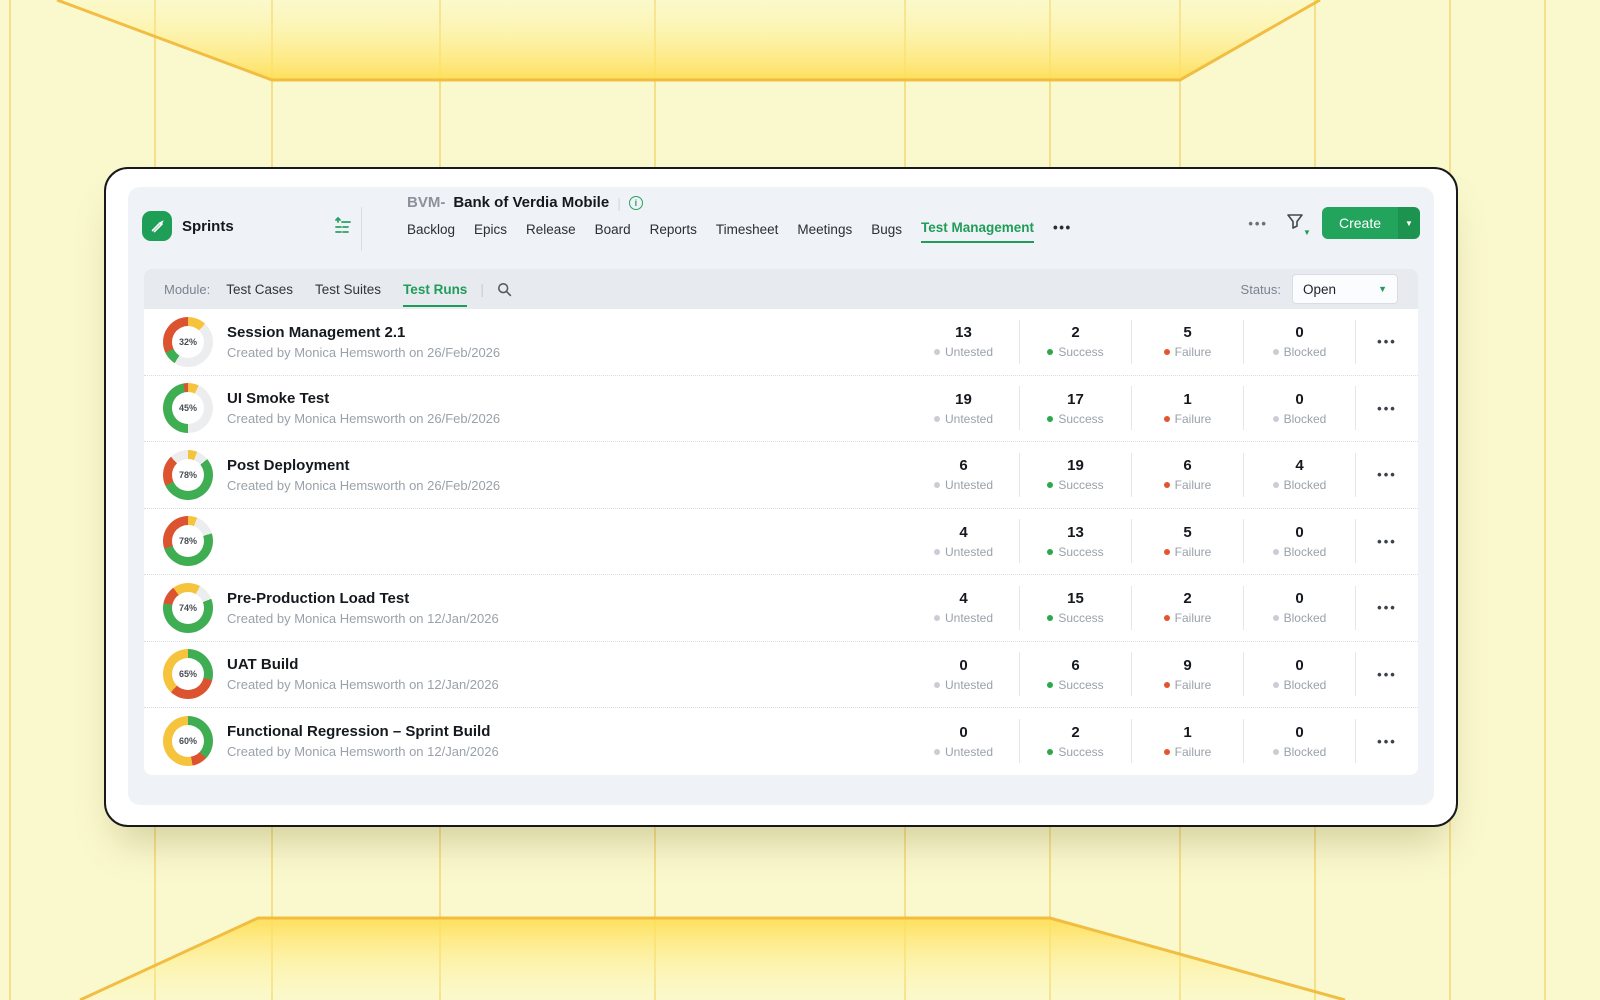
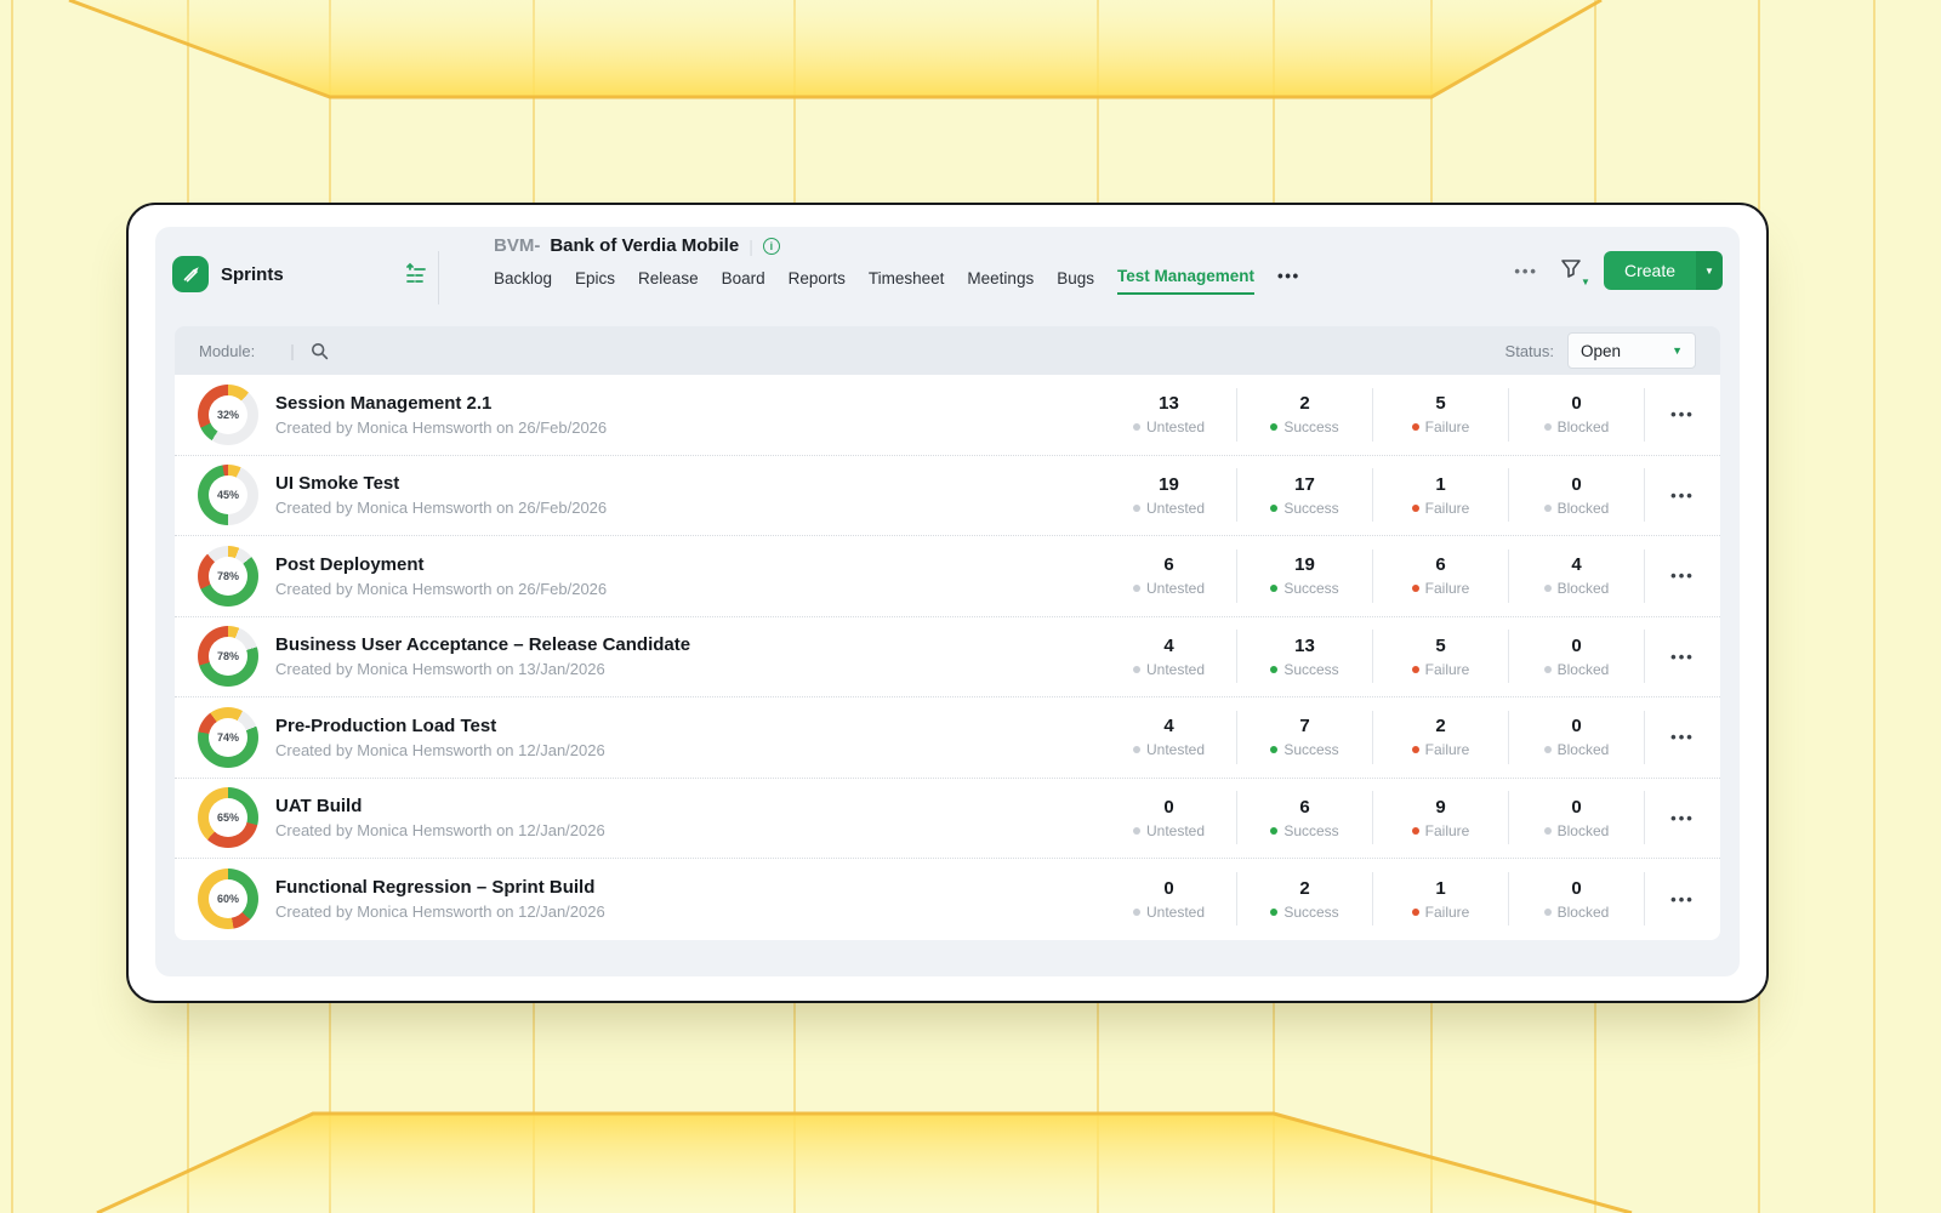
  Sprints
  BVM-
  Bank of Verdia Mobile
  i
  Backlog
  Epics
  Release
  Board
  Reports
  Timesheet
  Meetings
  Bugs
  Test Management
  •••
  •••
  ▼
  Create
  ▼
  Module:
- Test Cases
- Test Suites
- Test Runs
  Status:
  Open
  ▼
  32%
  Session Management 2.1
  Created by Monica Hemsworth on 26/Feb/2026
  13
  Untested
  2
  Success
  5
  Failure
  0
  Blocked
  •••
  45%
  UI Smoke Test
  Created by Monica Hemsworth on 26/Feb/2026
  19
  Untested
  17
  Success
  1
  Failure
  0
  Blocked
  •••
  78%
  Post Deployment
  Created by Monica Hemsworth on 26/Feb/2026
  6
  Untested
  19
  Success
  6
  Failure
  4
  Blocked
  •••
  78%
+ Business User Acceptance – Release Candidate
+ Created by Monica Hemsworth on 13/Jan/2026
  4
  Untested
  13
  Success
  5
  Failure
  0
  Blocked
  •••
  74%
  Pre-Production Load Test
  Created by Monica Hemsworth on 12/Jan/2026
  4
  Untested
- 15
+ 7
  Success
  2
  Failure
  0
  Blocked
  •••
  65%
  UAT Build
  Created by Monica Hemsworth on 12/Jan/2026
  0
  Untested
  6
  Success
  9
  Failure
  0
  Blocked
  •••
  60%
  Functional Regression – Sprint Build
  Created by Monica Hemsworth on 12/Jan/2026
  0
  Untested
  2
  Success
  1
  Failure
  0
  Blocked
  •••
